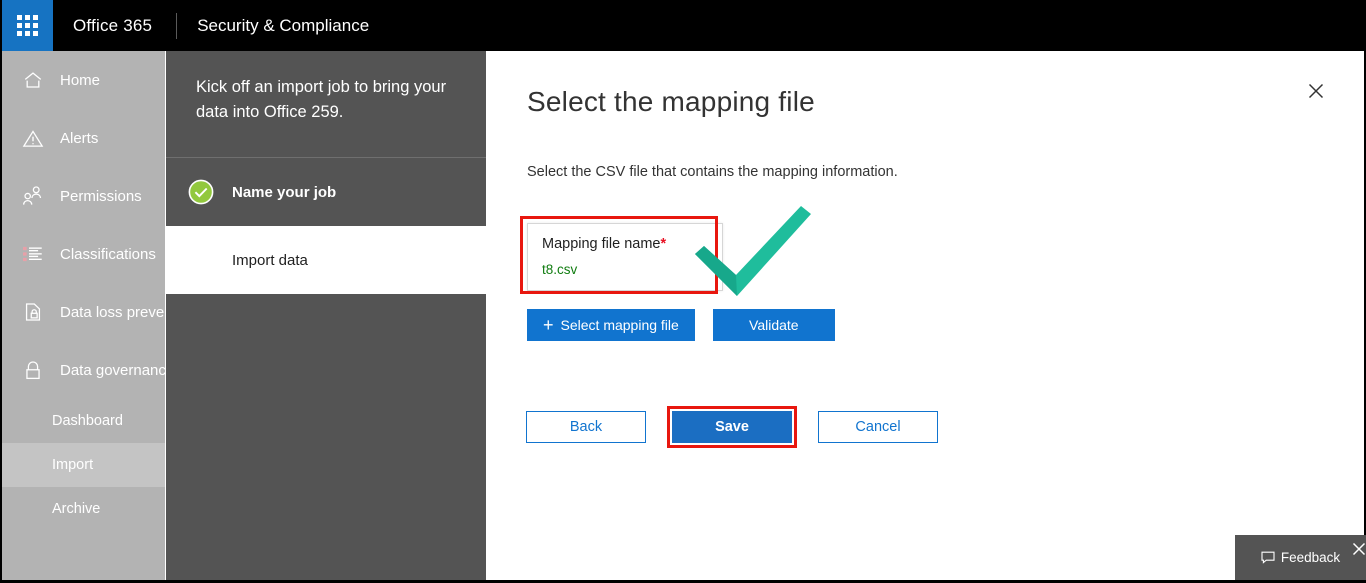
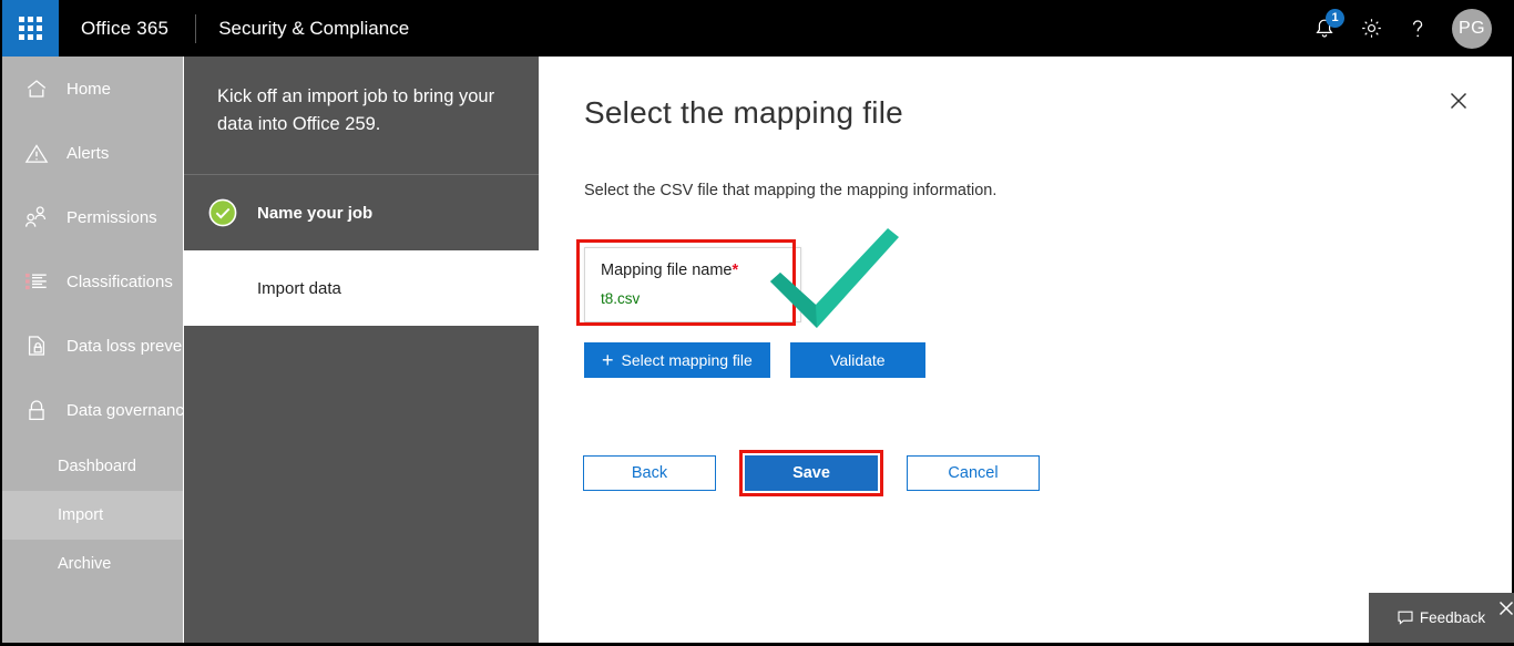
  Office 365
  Security & Compliance
+ 1
+ PG
  Home
  Alerts
  Permissions
  Classifications
  Data loss preve
  Data governanc
  Dashboard
  Import
  Archive
  Kick off an import job to bring your data into Office 259.
  Name your job
  Import data
  Select the mapping file
- Select the CSV file that contains the mapping information.
+ Select the CSV file that mapping the mapping information.
  Mapping file name*
  t8.csv
  +
  Select mapping file
  Validate
  Back
  Save
  Cancel
  Feedback
